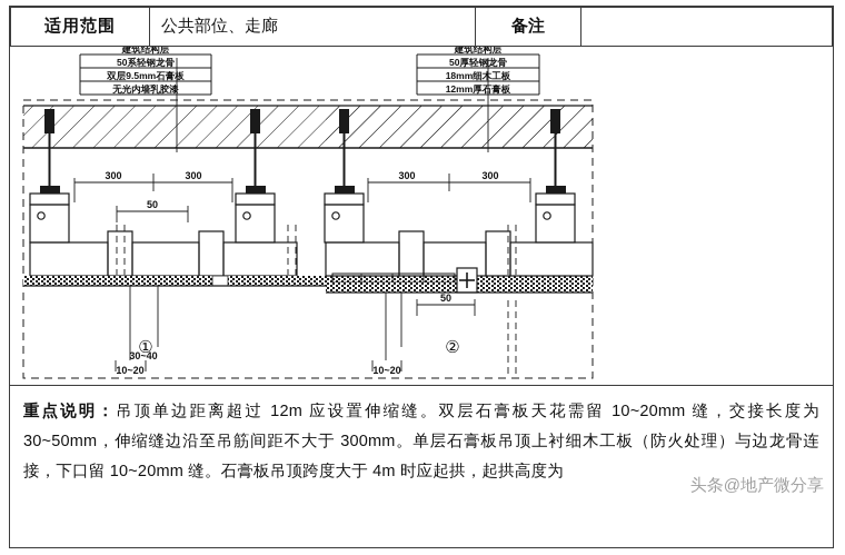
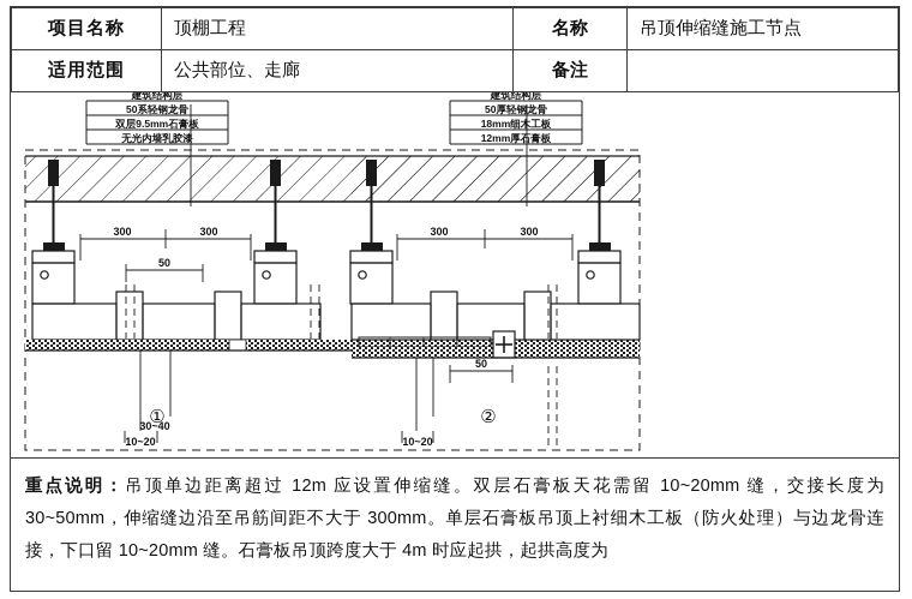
+ 项目名称	顶棚工程	名称	吊顶伸缩缝施工节点
  适用范围	公共部位、走廊	备注
  建筑结构层
  50系轻钢龙骨
  双层9.5mm石膏板
  无光内墙乳胶漆
  建筑结构层
  50厚轻钢龙骨
  18mm细木工板
  12mm厚石膏板
  300
  300
  50
  30~40
  10~20
  300
  300
  50
  10~20
  ①
  ②
  重点说明：吊顶单边距离超过 12m 应设置伸缩缝。双层石膏板天花需留 10~20mm 缝，交接长度为 30~50mm，伸缩缝边沿至吊筋间距不大于 300mm。单层石膏板吊顶上衬细木工板（防火处理）与边龙骨连接，下口留 10~20mm 缝。石膏板吊顶跨度大于 4m 时应起拱，起拱高度为
- 头条@地产微分享
